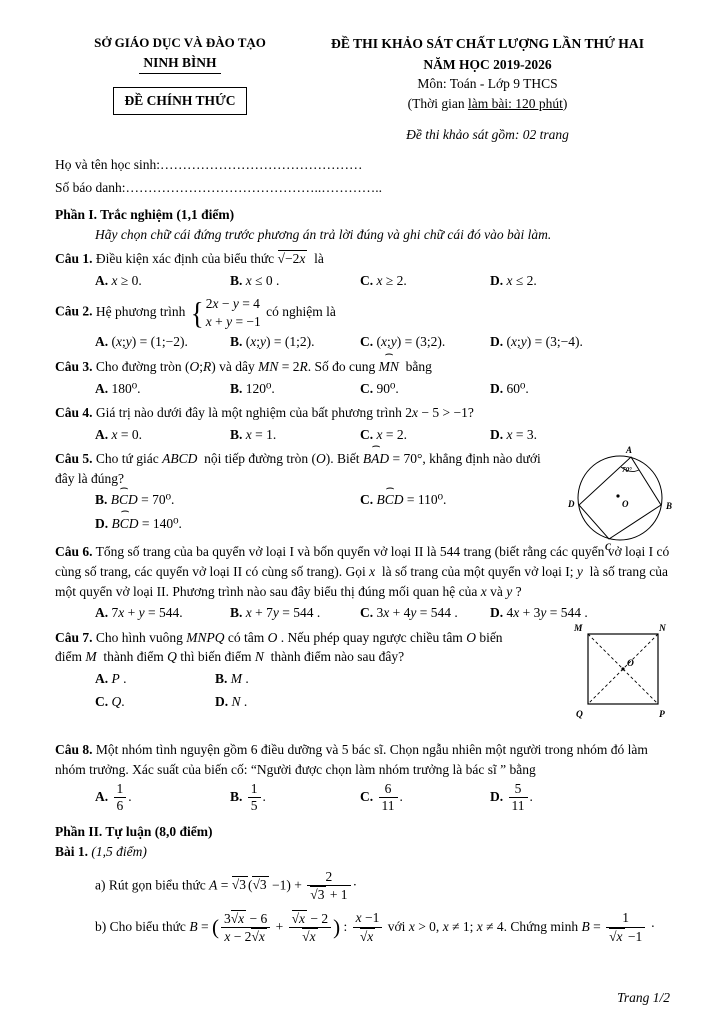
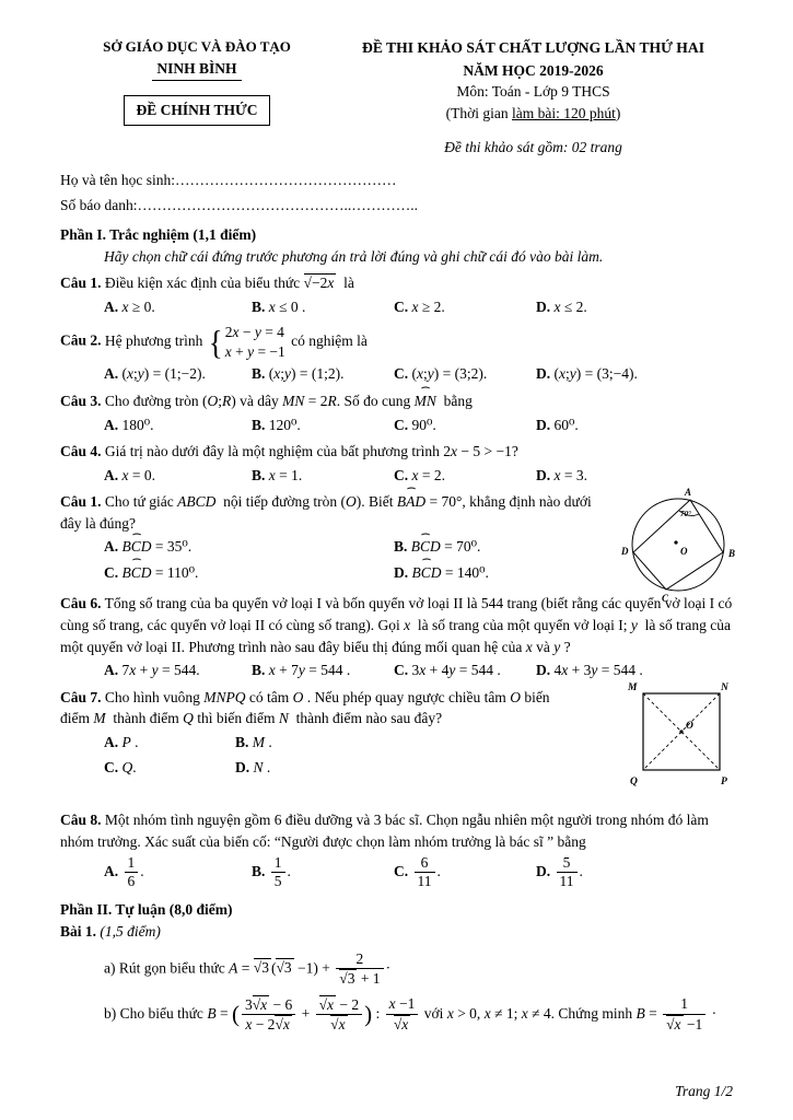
  SỞ GIÁO DỤC VÀ ĐÀO TẠO
  NINH BÌNH
  ĐỀ CHÍNH THỨC
  ĐỀ THI KHẢO SÁT CHẤT LƯỢNG LẦN THỨ HAI
  NĂM HỌC 2019-2026
  Môn: Toán - Lớp 9 THCS
  (Thời gian làm bài: 120 phút)
  Đề thi khảo sát gồm: 02 trang
  Họ và tên học sinh:………………………………………
  Số báo danh:……………………………………..…………..
  Phần I. Trắc nghiệm (1,1 điểm)
  Hãy chọn chữ cái đứng trước phương án trả lời đúng và ghi chữ cái đó vào bài làm.
  Câu 1. Điều kiện xác định của biểu thức −2x là
  A. x ≥ 0.
  B. x ≤ 0 .
  C. x ≥ 2.
  D. x ≤ 2.
  Câu 2. Hệ phương trình
  {
  2x − y = 4
  x + y = −1
  có nghiệm là
  A. (x;y) = (1;−2).
  B. (x;y) = (1;2).
  C. (x;y) = (3;2).
  D. (x;y) = (3;−4).
  Câu 3. Cho đường tròn (O;R) và dây MN = 2R. Số đo cung MN bằng
  A. 180⁰.
  B. 120⁰.
  C. 90⁰.
  D. 60⁰.
  Câu 4. Giá trị nào dưới đây là một nghiệm của bất phương trình 2x − 5 > −1?
  A. x = 0.
  B. x = 1.
  C. x = 2.
  D. x = 3.
  A
  B
  C
  D
  O
  70°
- Câu 5. Cho tứ giác ABCD nội tiếp đường tròn (O). Biết BAD = 70°, khẳng định nào dưới đây là đúng?
+ Câu 1. Cho tứ giác ABCD nội tiếp đường tròn (O). Biết BAD = 70°, khẳng định nào dưới đây là đúng?
+ A. BCD = 35⁰.
  B. BCD = 70⁰.
  C. BCD = 110⁰.
  D. BCD = 140⁰.
  Câu 6. Tổng số trang của ba quyển vở loại I và bốn quyển vở loại II là 544 trang (biết rằng các quyển vở loại I có cùng số trang, các quyển vở loại II có cùng số trang). Gọi x là số trang của một quyển vở loại I; y là số trang của một quyển vở loại II. Phương trình nào sau đây biểu thị đúng mối quan hệ của x và y ?
  A. 7x + y = 544.
  B. x + 7y = 544 .
  C. 3x + 4y = 544 .
  D. 4x + 3y = 544 .
  M
  N
  Q
  P
  O
  Câu 7. Cho hình vuông MNPQ có tâm O . Nếu phép quay ngược chiều tâm O biến điểm M thành điểm Q thì biến điểm N thành điểm nào sau đây?
  A. P .
  B. M .
  C. Q.
  D. N .
- Câu 8. Một nhóm tình nguyện gồm 6 điều dưỡng và 5 bác sĩ. Chọn ngẫu nhiên một người trong nhóm đó làm nhóm trưởng. Xác suất của biến cố: “Người được chọn làm nhóm trưởng là bác sĩ ” bằng
+ Câu 8. Một nhóm tình nguyện gồm 6 điều dưỡng và 3 bác sĩ. Chọn ngẫu nhiên một người trong nhóm đó làm nhóm trưởng. Xác suất của biến cố: “Người được chọn làm nhóm trưởng là bác sĩ ” bằng
  A.
  1
  6
  .
  B.
  1
  5
  .
  C.
  6
  11
  .
  D.
  5
  11
  .
  Phần II. Tự luận (8,0 điểm)
  Bài 1. (1,5 điểm)
  a) Rút gọn biểu thức A = 3 ( 3 −1) +
  2
  3 + 1
  ·
  b) Cho biểu thức B = (
  3 x − 6
  x − 2 x
  +
  x − 2
  x
  ) :
  x −1
  x
  với x > 0, x ≠ 1; x ≠ 4. Chứng minh B =
  1
  x −1
  ·
  Trang 1/2
